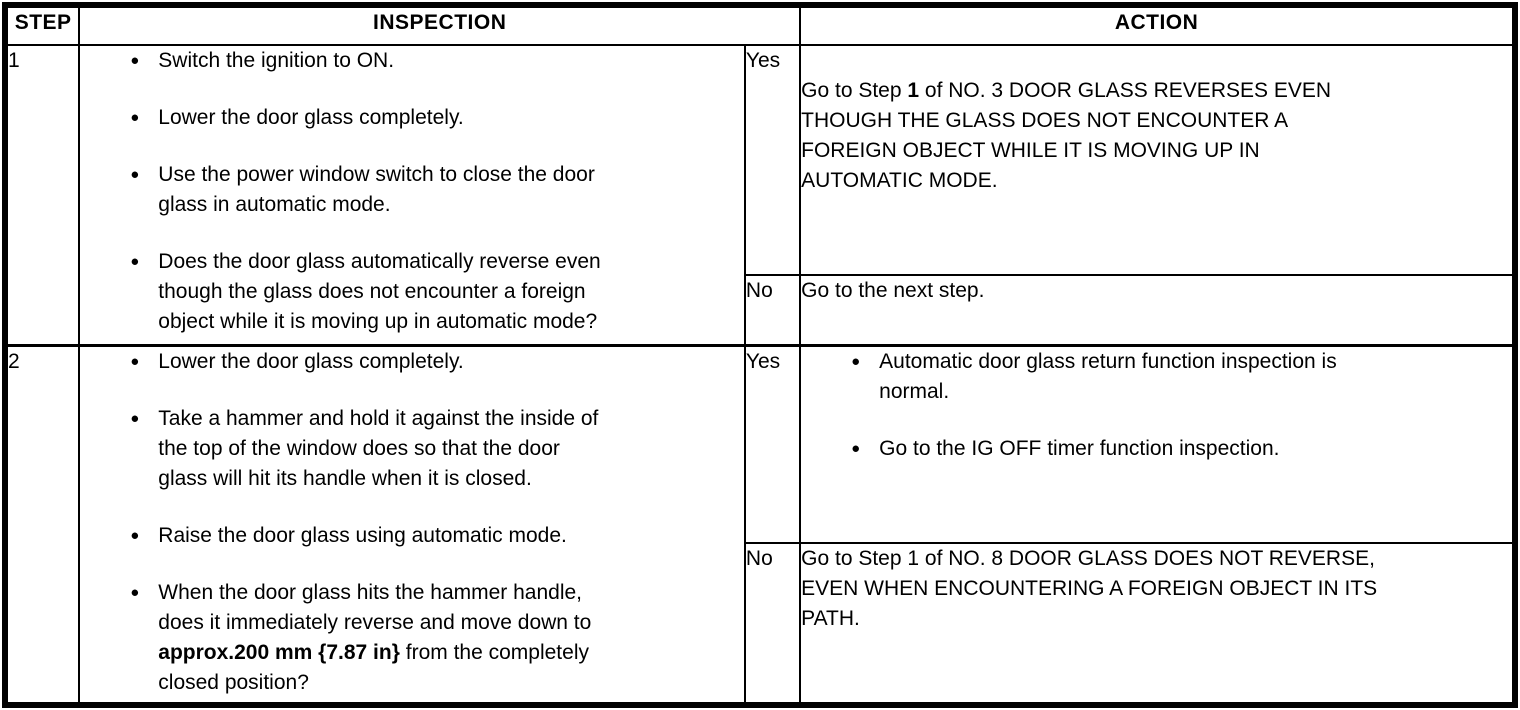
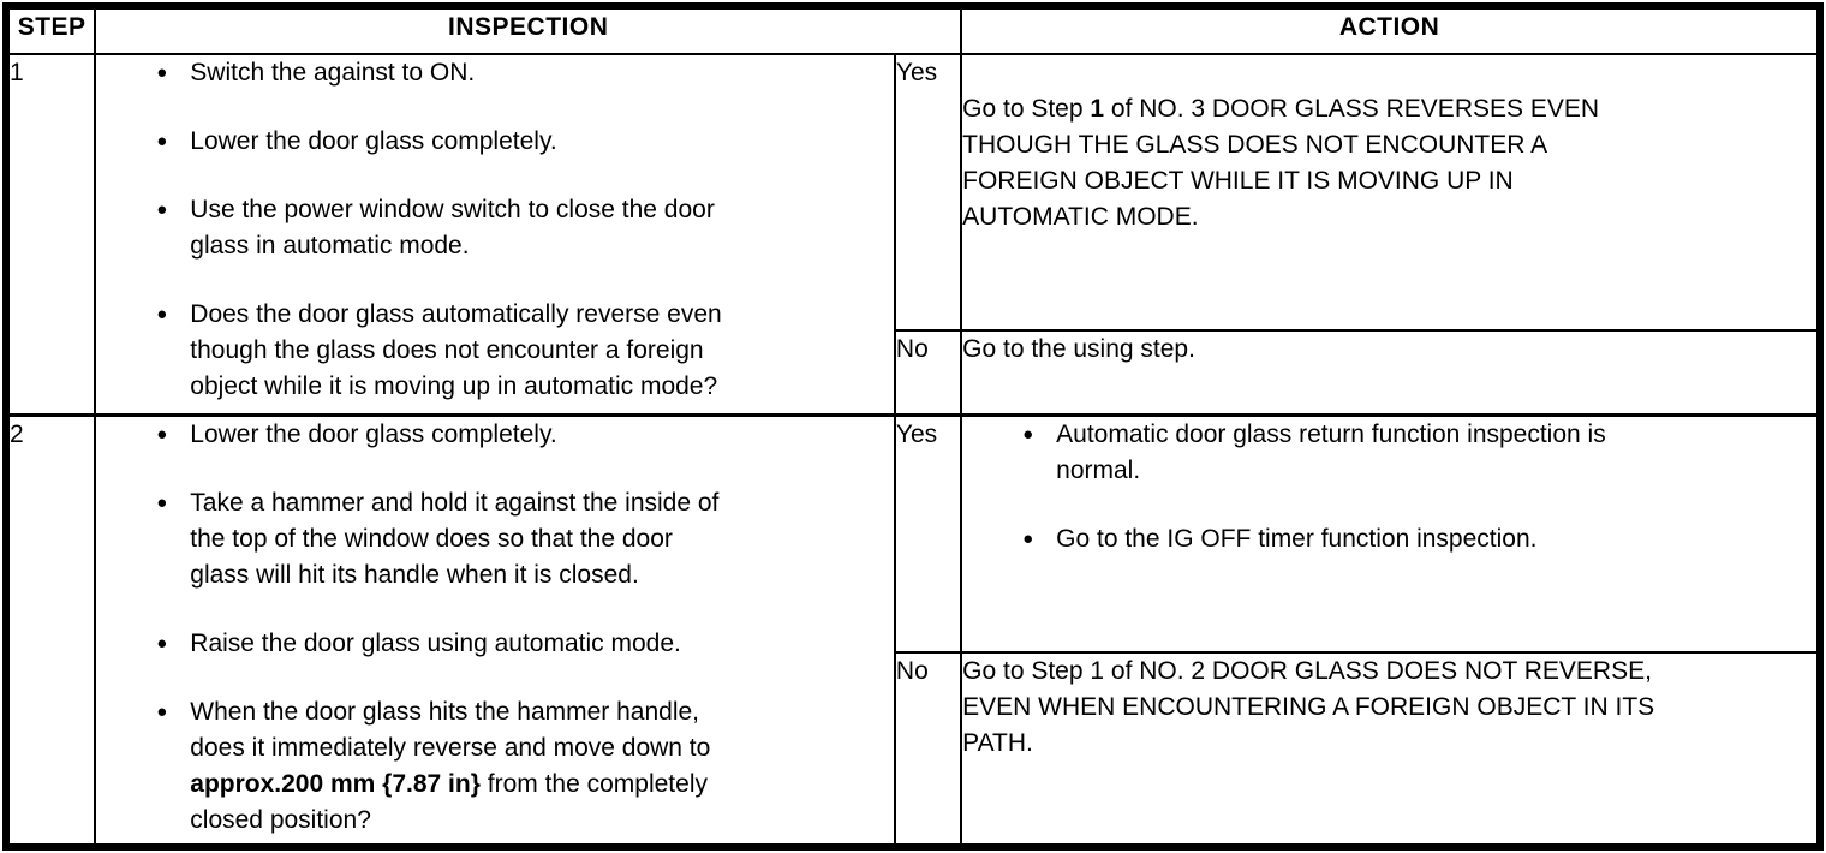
  STEP	INSPECTION	ACTION
- 1	● Switch the ignition to ON. ● Lower the door glass completely. ● Use the power window switch to close the door glass in automatic mode. ● Does the door glass automatically reverse even though the glass does not encounter a foreign object while it is moving up in automatic mode?	Yes	Go to Step 1 of NO. 3 DOOR GLASS REVERSES EVEN THOUGH THE GLASS DOES NOT ENCOUNTER A FOREIGN OBJECT WHILE IT IS MOVING UP IN AUTOMATIC MODE.
+ 1	● Switch the against to ON. ● Lower the door glass completely. ● Use the power window switch to close the door glass in automatic mode. ● Does the door glass automatically reverse even though the glass does not encounter a foreign object while it is moving up in automatic mode?	Yes	Go to Step 1 of NO. 3 DOOR GLASS REVERSES EVEN THOUGH THE GLASS DOES NOT ENCOUNTER A FOREIGN OBJECT WHILE IT IS MOVING UP IN AUTOMATIC MODE.
- No	Go to the next step.
+ No	Go to the using step.
  2	● Lower the door glass completely. ● Take a hammer and hold it against the inside of the top of the window does so that the door glass will hit its handle when it is closed. ● Raise the door glass using automatic mode. ● When the door glass hits the hammer handle, does it immediately reverse and move down to approx.200 mm {7.87 in} from the completely closed position?	Yes	● Automatic door glass return function inspection is normal. ● Go to the IG OFF timer function inspection.
- No	Go to Step 1 of NO. 8 DOOR GLASS DOES NOT REVERSE, EVEN WHEN ENCOUNTERING A FOREIGN OBJECT IN ITS PATH.
+ No	Go to Step 1 of NO. 2 DOOR GLASS DOES NOT REVERSE, EVEN WHEN ENCOUNTERING A FOREIGN OBJECT IN ITS PATH.
